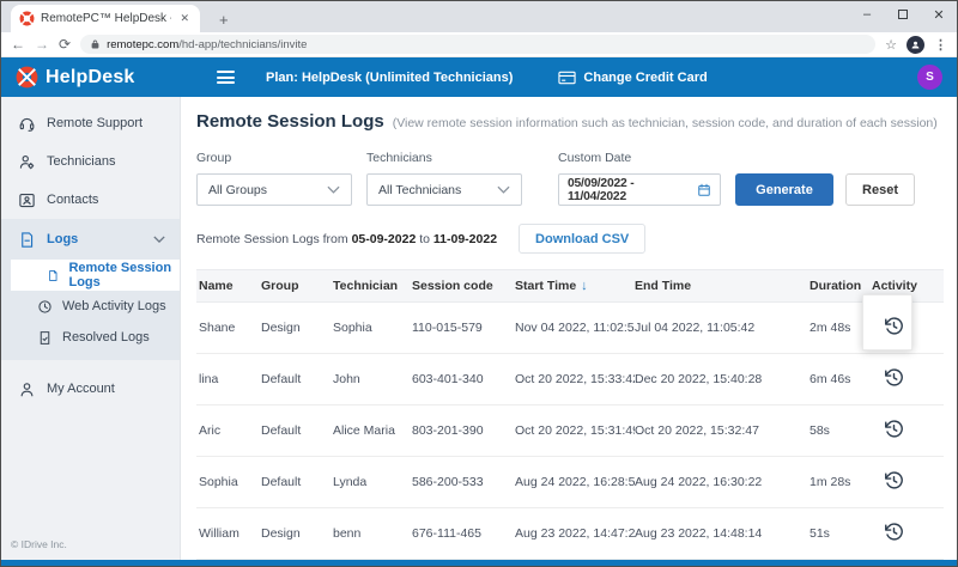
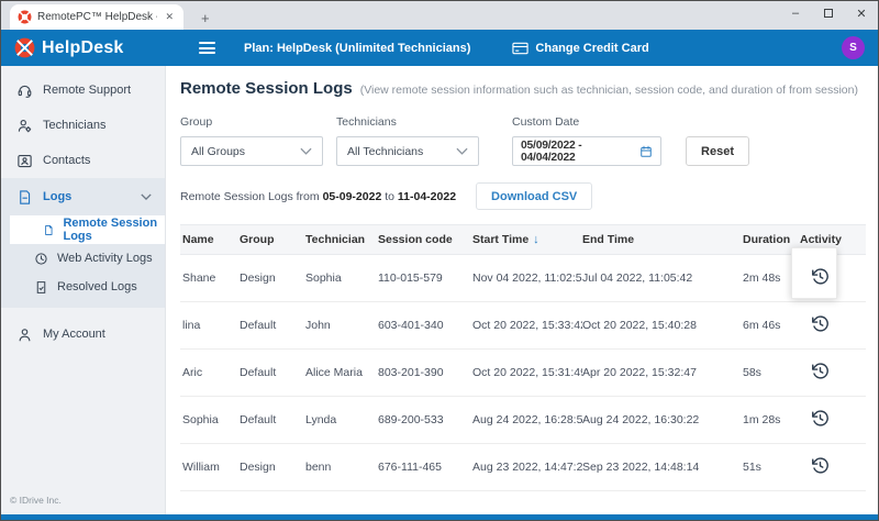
  RemotePC™ HelpDesk
  ✕
  +
  –
  ✕
- ←
- →
- ⟳
- remotepc.com/hd-app/technicians/invite
- ☆
- ⋮
  HelpDesk
  Plan: HelpDesk (Unlimited Technicians)
  Change Credit Card
  S
  Remote Support
  Technicians
  Contacts
  Logs
  Remote Session Logs
  Web Activity Logs
  Resolved Logs
  My Account
  © IDrive Inc.
  Remote Session Logs
- (View remote session information such as technician, session code, and duration of each session)
+ (View remote session information such as technician, session code, and duration of from session)
  Group
  All Groups
  Technicians
  All Technicians
  Custom Date
- 05/09/2022 - 11/04/2022
+ 05/09/2022 - 04/04/2022
- Generate
  Reset
- Remote Session Logs from 05-09-2022 to 11-09-2022
+ Remote Session Logs from 05-09-2022 to 11-04-2022
  Download CSV
  Name	Group	Technician	Session code	Start Time ↓	End Time	Duration	Activity
  Shane	Design	Sophia	110-015-579	Nov 04 2022, 11:02:5	Jul 04 2022, 11:05:42	2m 48s
- lina	Default	John	603-401-340	Oct 20 2022, 15:33:4	Dec 20 2022, 15:40:28	6m 46s
+ lina	Default	John	603-401-340	Oct 20 2022, 15:33:4	Oct 20 2022, 15:40:28	6m 46s
- Aric	Default	Alice Maria	803-201-390	Oct 20 2022, 15:31:4	Oct 20 2022, 15:32:47	58s
+ Aric	Default	Alice Maria	803-201-390	Oct 20 2022, 15:31:4	Apr 20 2022, 15:32:47	58s
- Sophia	Default	Lynda	586-200-533	Aug 24 2022, 16:28:5	Aug 24 2022, 16:30:22	1m 28s
+ Sophia	Default	Lynda	689-200-533	Aug 24 2022, 16:28:5	Aug 24 2022, 16:30:22	1m 28s
- William	Design	benn	676-111-465	Aug 23 2022, 14:47:2	Aug 23 2022, 14:48:14	51s
+ William	Design	benn	676-111-465	Aug 23 2022, 14:47:2	Sep 23 2022, 14:48:14	51s
